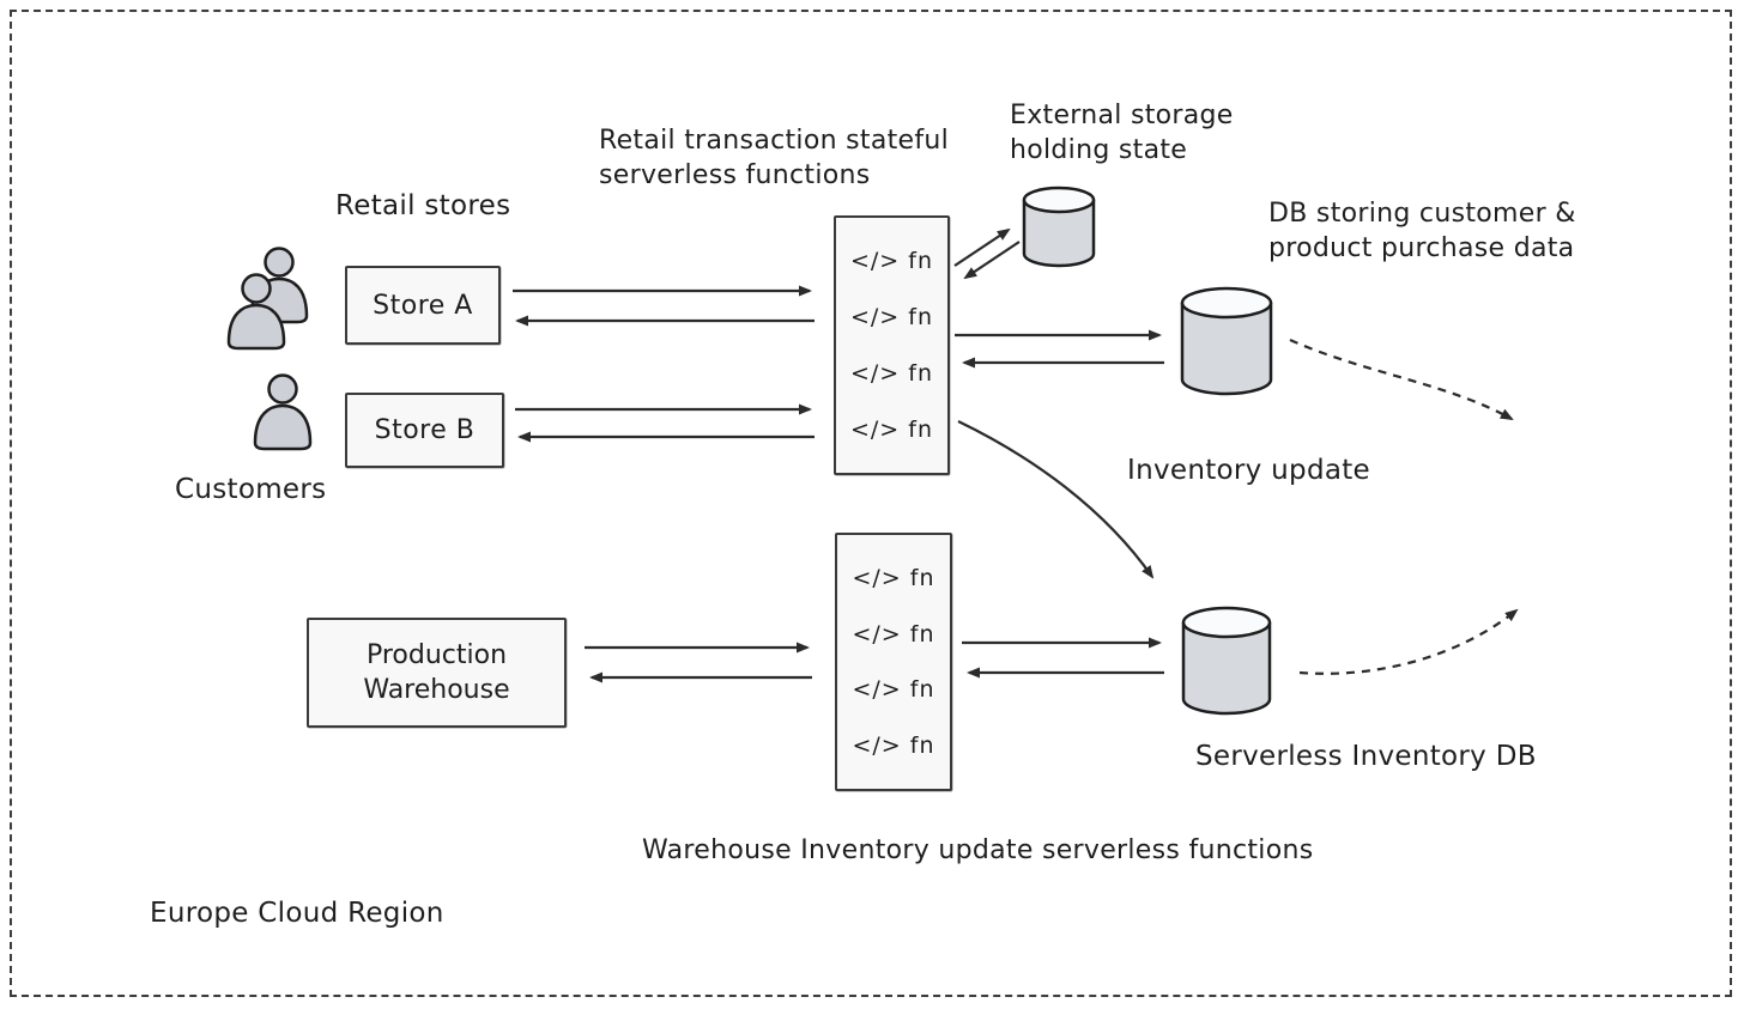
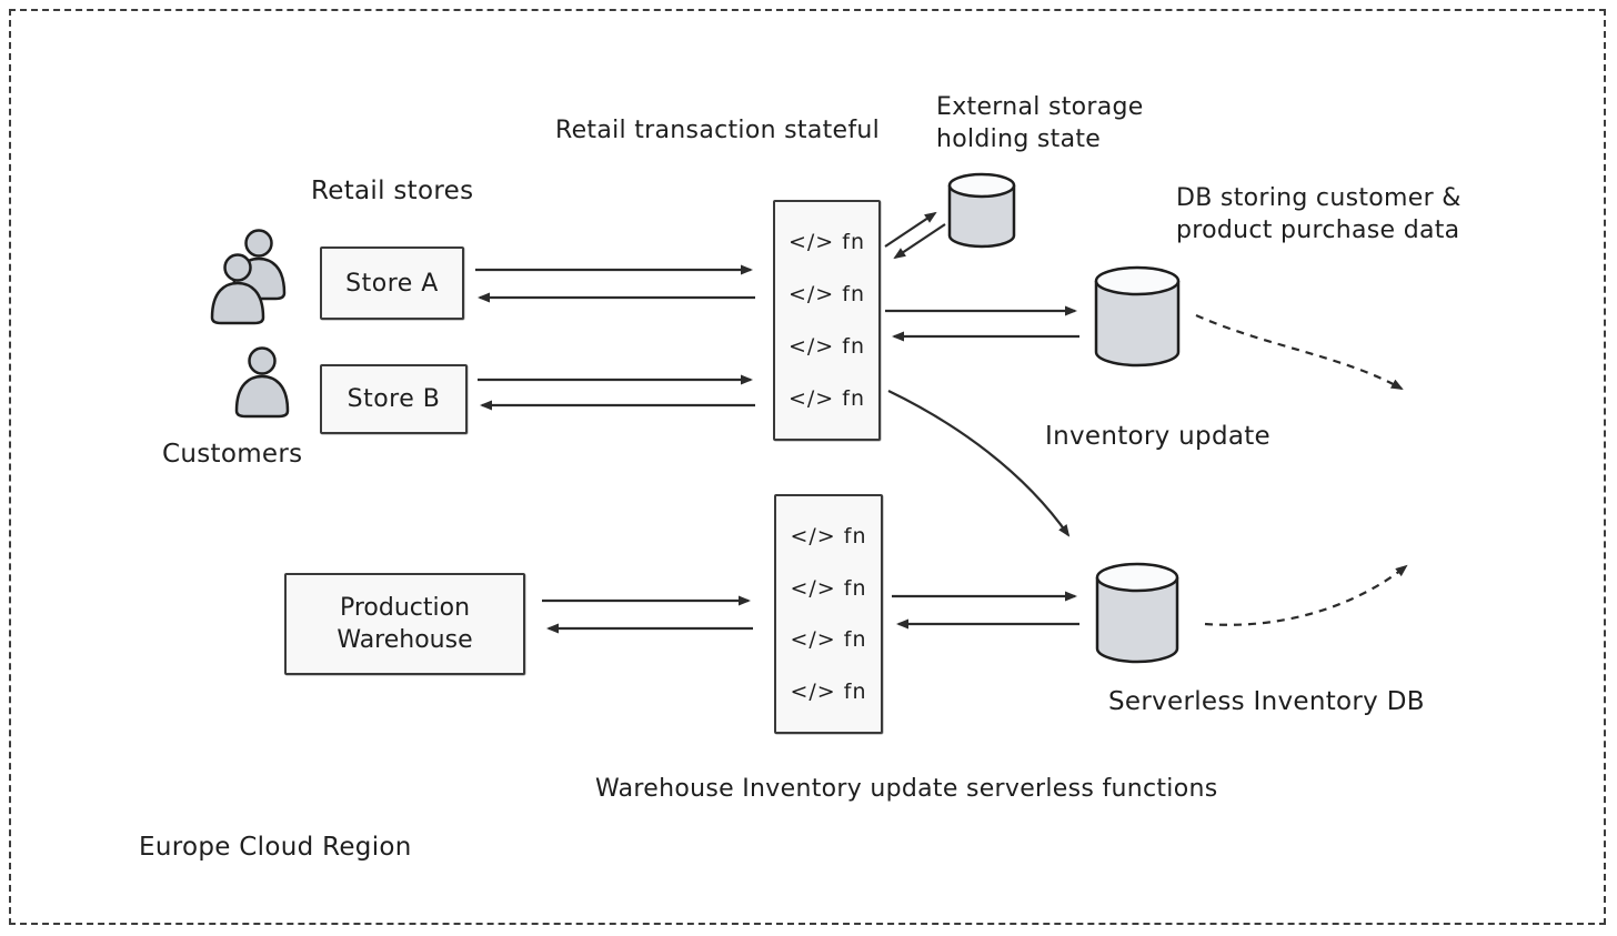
  Store A
  Store B
  </> fn
  </> fn
  </> fn
  </> fn
  </> fn
  </> fn
  </> fn
  </> fn
  Production
  Warehouse
  Retail stores
  Customers
  Retail transaction stateful
- serverless functions
  External storage
  holding state
  DB storing customer &
  product purchase data
  Inventory update
  Serverless Inventory DB
  Warehouse Inventory update serverless functions
  Europe Cloud Region
